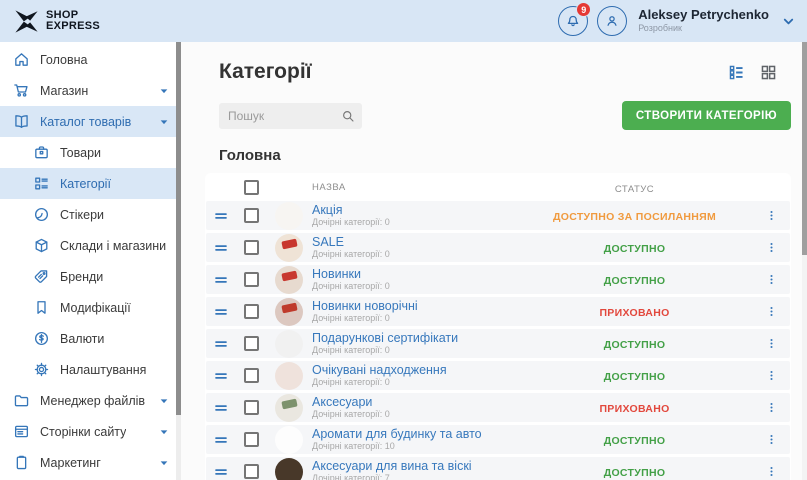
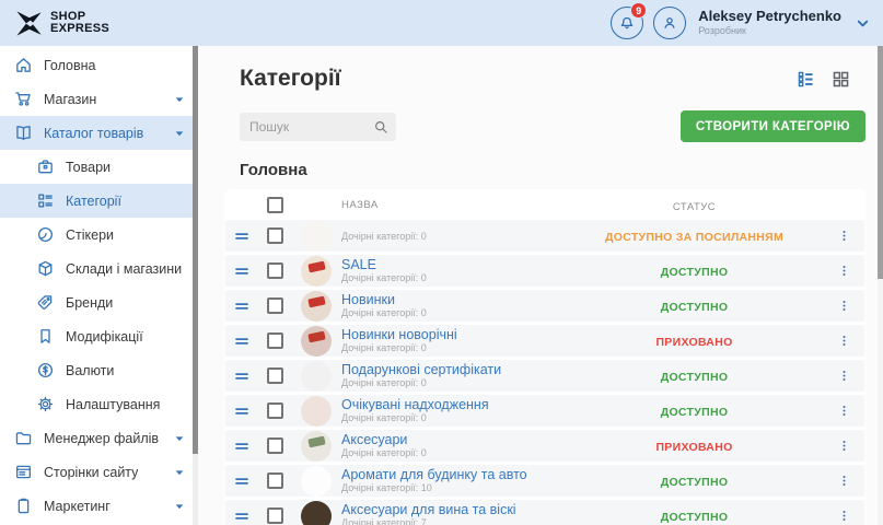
  SHOP
  EXPRESS
  9
  Aleksey Petrychenko
  Розробник
  Головна
  Магазин
  Каталог товарів
  Товари
  Категорії
  Стікери
  Склади і магазини
  Бренди
  Модифікації
  Валюти
  Налаштування
  Менеджер файлів
  Сторінки сайту
  Маркетинг
  Категорії
  Пошук
  СТВОРИТИ КАТЕГОРІЮ
  Головна
  НАЗВА
  СТАТУС
- Акція
  Дочірні категорії: 0
  ДОСТУПНО ЗА ПОСИЛАННЯМ
  SALE
  Дочірні категорії: 0
  ДОСТУПНО
  Новинки
  Дочірні категорії: 0
  ДОСТУПНО
  Новинки новорічні
  Дочірні категорії: 0
  ПРИХОВАНО
  Подарункові сертифікати
  Дочірні категорії: 0
  ДОСТУПНО
  Очікувані надходження
  Дочірні категорії: 0
  ДОСТУПНО
  Аксесуари
  Дочірні категорії: 0
  ПРИХОВАНО
  Аромати для будинку та авто
  Дочірні категорії: 10
  ДОСТУПНО
  Аксесуари для вина та віскі
  Дочірні категорії: 7
  ДОСТУПНО
